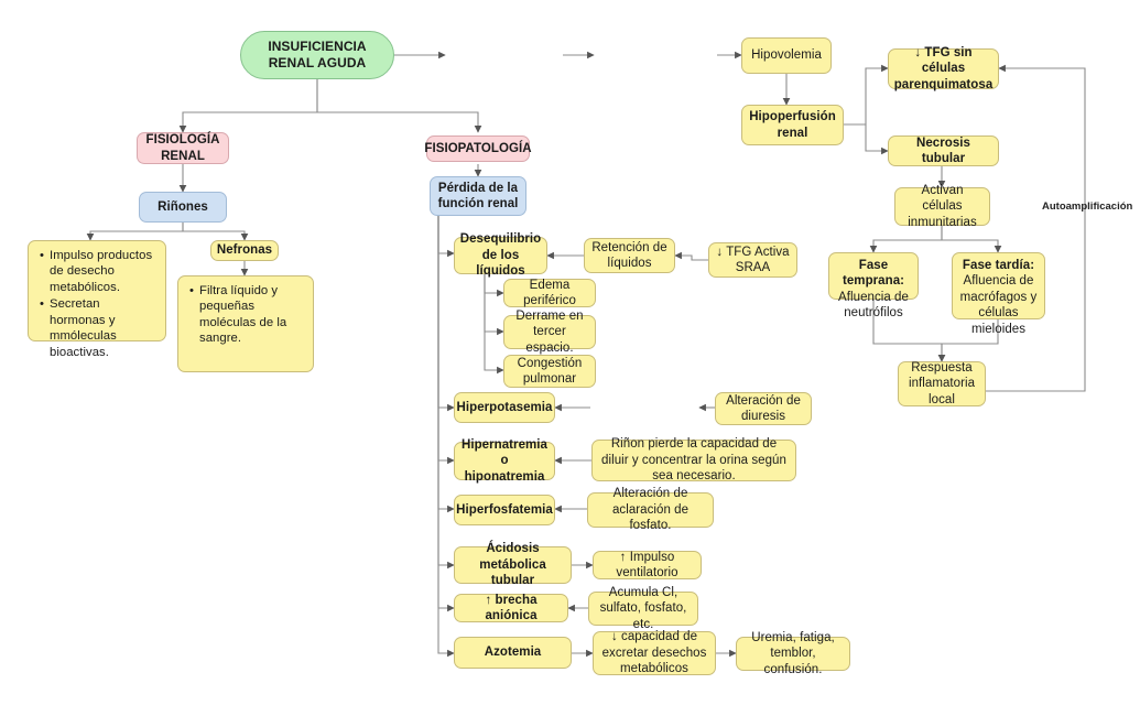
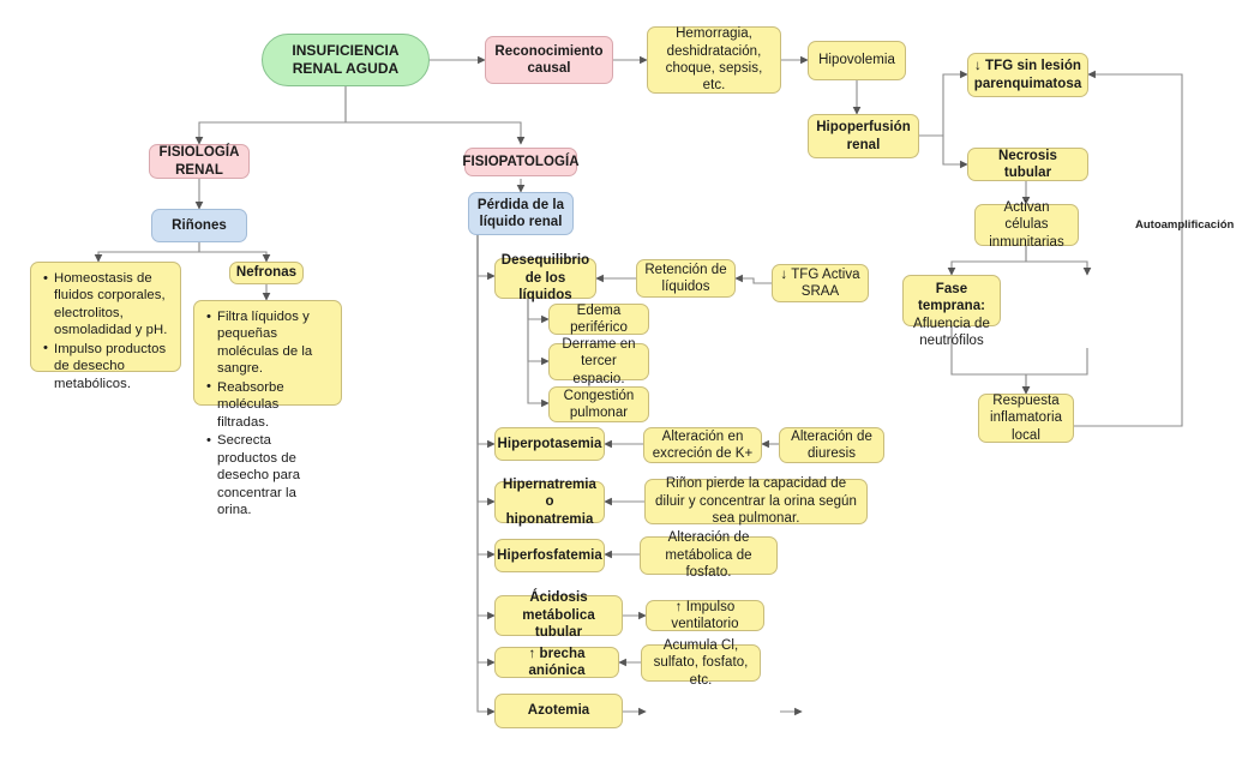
  INSUFICIENCIA RENAL AGUDA
+ Reconocimiento causal
+ Hemorragia, deshidratación, choque, sepsis, etc.
  Hipovolemia
  Hipoperfusión renal
- ↓ TFG sin células parenquimatosa
+ ↓ TFG sin lesión parenquimatosa
  Necrosis tubular
  Activan células inmunitarias
  Fase temprana:
  Afluencia de neutrófilos
- Fase tardía:
- Afluencia de macrófagos y células mieloides
  Respuesta inflamatoria local
  Autoamplificación
  FISIOLOGÍA RENAL
  Riñones
+ Homeostasis de fluidos corporales, electrolitos, osmoladidad y pH.
  Impulso productos de desecho metabólicos.
- Secretan hormonas y mmóleculas bioactivas.
  Nefronas
- Filtra líquido y pequeñas moléculas de la sangre.
+ Filtra líquidos y pequeñas moléculas de la sangre.
+ Reabsorbe moléculas filtradas.
+ Secrecta productos de desecho para concentrar la orina.
  FISIOPATOLOGÍA
- Pérdida de la función renal
+ Pérdida de la líquido renal
  Desequilibrio de los líquidos
  Retención de líquidos
  ↓ TFG Activa SRAA
  Edema periférico
  Derrame en tercer espacio.
  Congestión pulmonar
  Hiperpotasemia
+ Alteración en excreción de K+
  Alteración de diuresis
  Hipernatremia o hiponatremia
- Riñon pierde la capacidad de diluir y concentrar la orina según sea necesario.
+ Riñon pierde la capacidad de diluir y concentrar la orina según sea pulmonar.
  Hiperfosfatemia
- Alteración de aclaración de fosfato.
+ Alteración de metábolica de fosfato.
  Ácidosis metábolica tubular
  ↑ Impulso ventilatorio
  ↑ brecha aniónica
  Acumula Cl, sulfato, fosfato, etc.
  Azotemia
- ↓ capacidad de excretar desechos metabólicos
- Uremia, fatiga, temblor, confusión.
